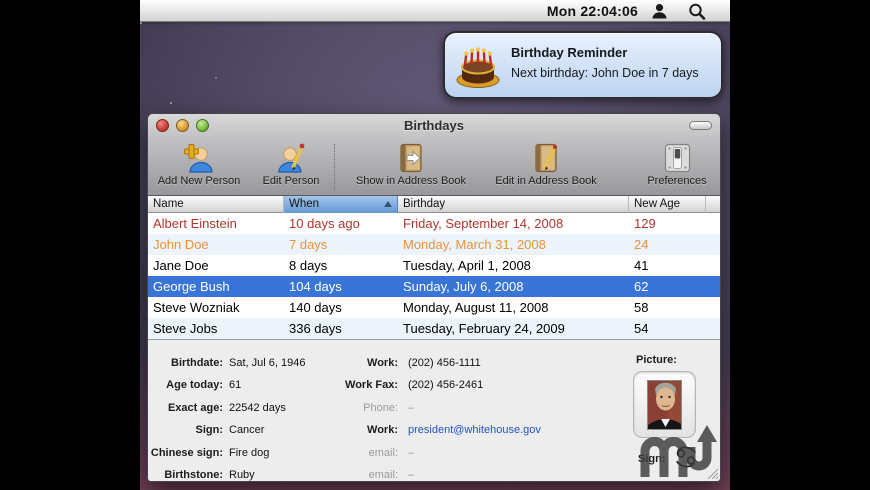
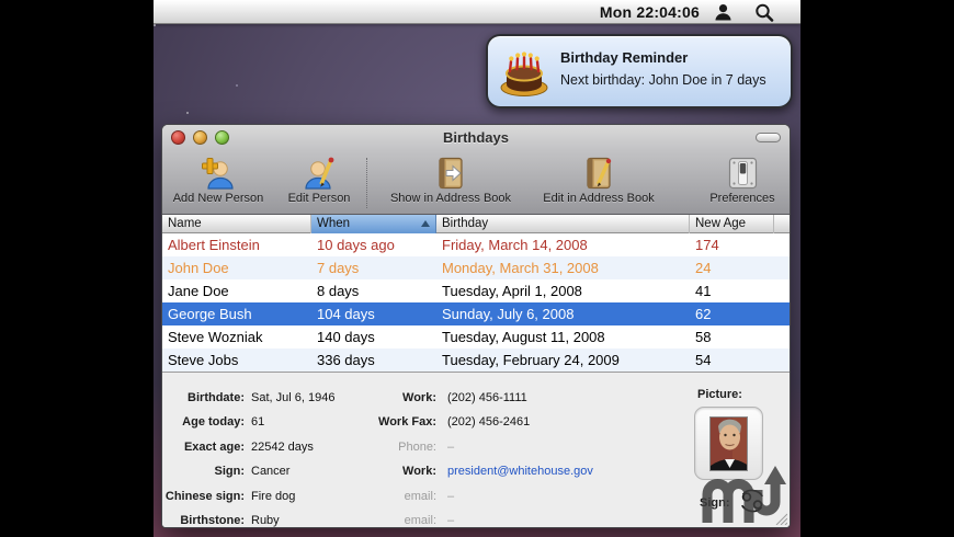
  Mon 22:04:06
  Birthday Reminder
  Next birthday: John Doe in 7 days
  Birthdays
  Add New Person
  Edit Person
  Show in Address Book
  Edit in Address Book
  Preferences
  Name
  When
  Birthday
  New Age
  Albert Einstein
  10 days ago
- Friday, September 14, 2008
+ Friday, March 14, 2008
- 129
+ 174
  John Doe
  7 days
  Monday, March 31, 2008
  24
  Jane Doe
  8 days
  Tuesday, April 1, 2008
  41
  George Bush
  104 days
  Sunday, July 6, 2008
  62
  Steve Wozniak
  140 days
- Monday, August 11, 2008
+ Tuesday, August 11, 2008
  58
  Steve Jobs
  336 days
  Tuesday, February 24, 2009
  54
  Birthdate:
  Sat, Jul 6, 1946
  Age today:
  61
  Exact age:
  22542 days
  Sign:
  Cancer
  Chinese sign:
  Fire dog
  Birthstone:
  Ruby
  Work:
  (202) 456-1111
  Work Fax:
  (202) 456-2461
  Phone:
  –
  Work:
  president@whitehouse.gov
  email:
  –
  email:
  –
  Picture:
  Sign:
